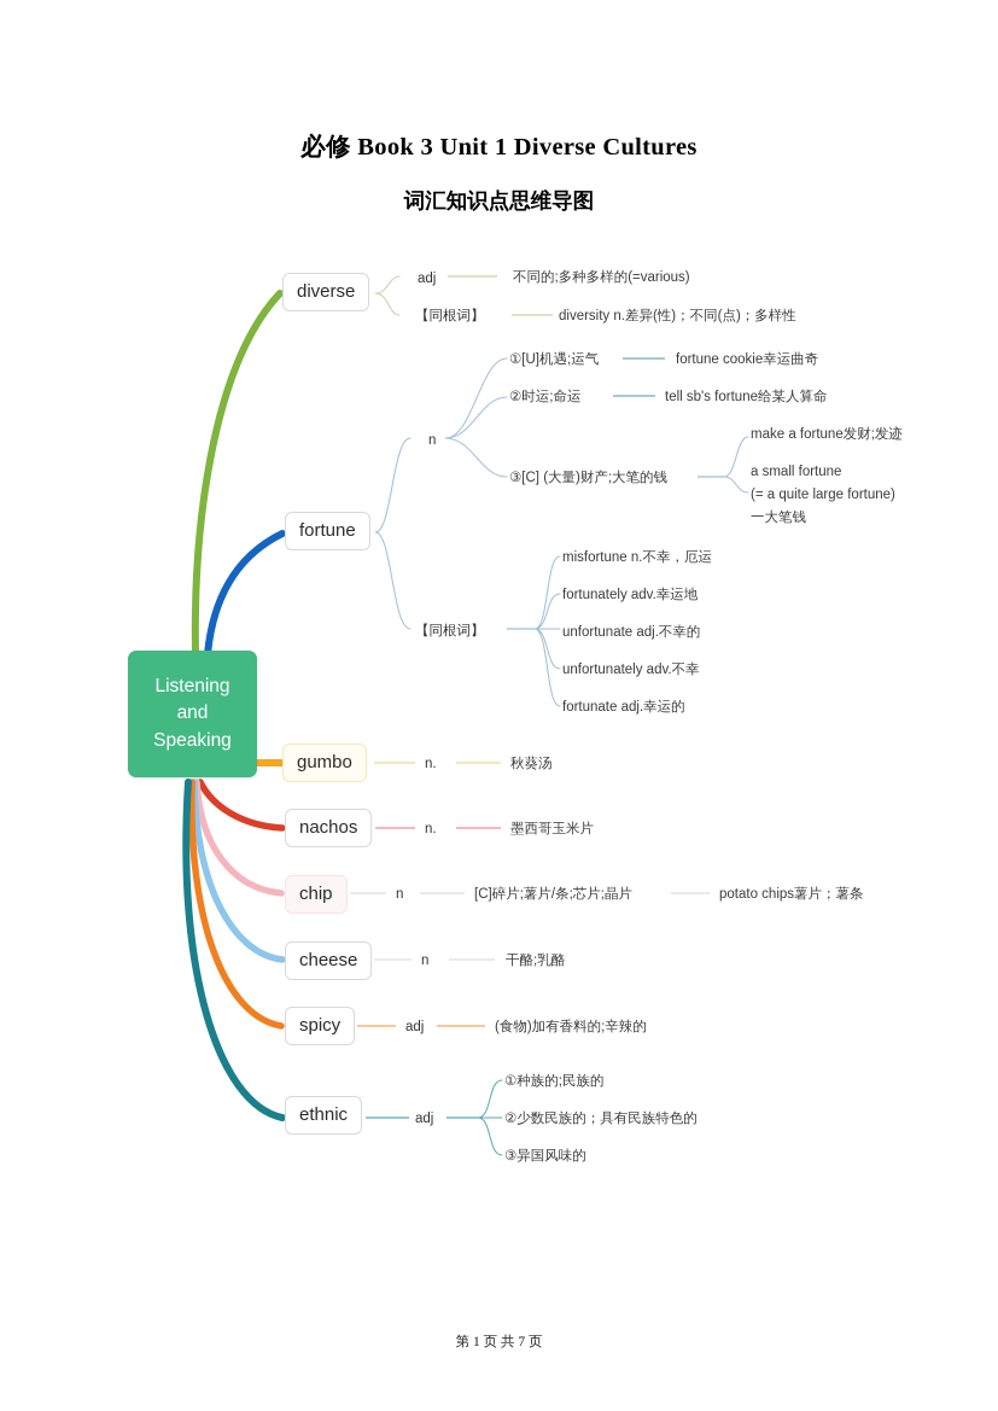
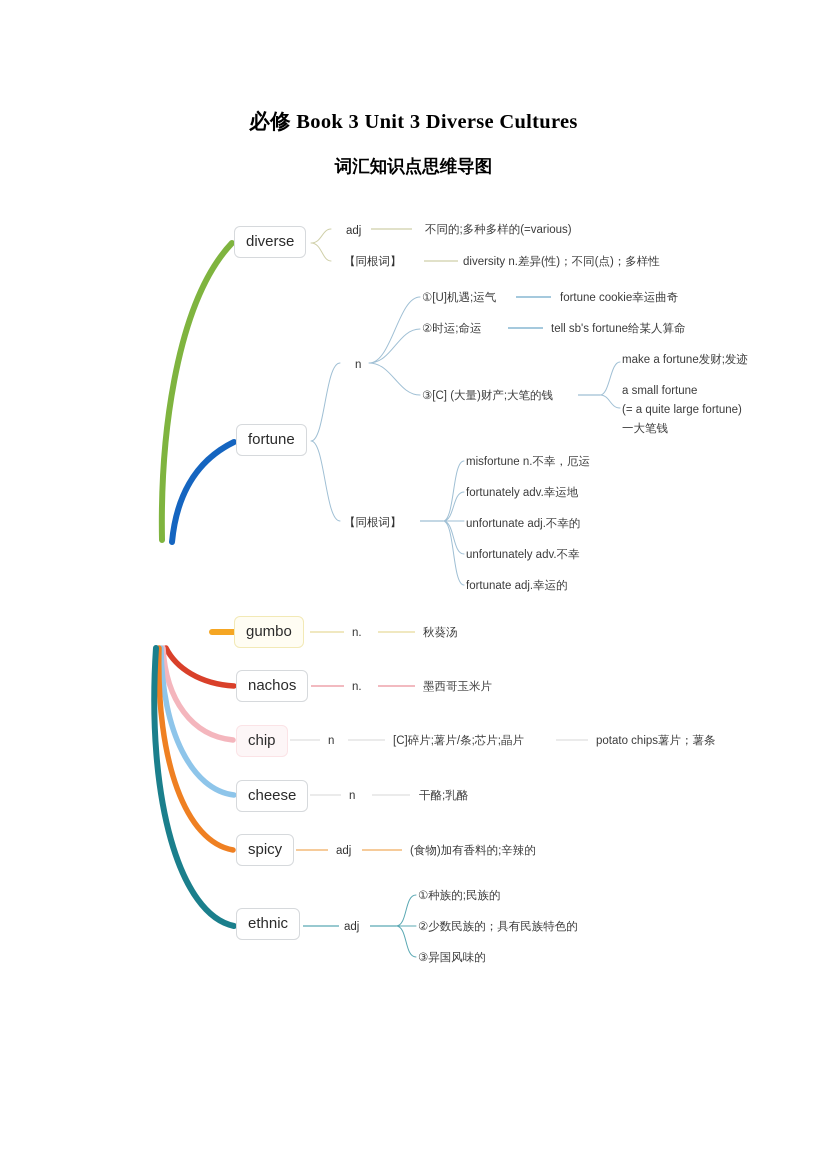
- 必修 Book 3 Unit 1 Diverse Cultures
+ 必修 Book 3 Unit 3 Diverse Cultures
  词汇知识点思维导图
- Listening
- and
- Speaking
  diverse
  adj
  不同的;多种多样的(=various)
  【同根词】
  diversity n.差异(性)；不同(点)；多样性
  fortune
  n
  ①[U]机遇;运气
  fortune cookie幸运曲奇
  ②时运;命运
  tell sb's fortune给某人算命
  ③[C] (大量)财产;大笔的钱
  make a fortune发财;发迹
  a small fortune
  (= a quite large fortune)
  一大笔钱
  【同根词】
  misfortune n.不幸，厄运
  fortunately adv.幸运地
  unfortunate adj.不幸的
  unfortunately adv.不幸
  fortunate adj.幸运的
  gumbo
  n.
  秋葵汤
  nachos
  n.
  墨西哥玉米片
  chip
  n
  [C]碎片;薯片/条;芯片;晶片
  potato chips薯片；薯条
  cheese
  n
  干酪;乳酪
  spicy
  adj
  (食物)加有香料的;辛辣的
  ethnic
  adj
  ①种族的;民族的
  ②少数民族的；具有民族特色的
  ③异国风味的
- 第 1 页 共 7 页
